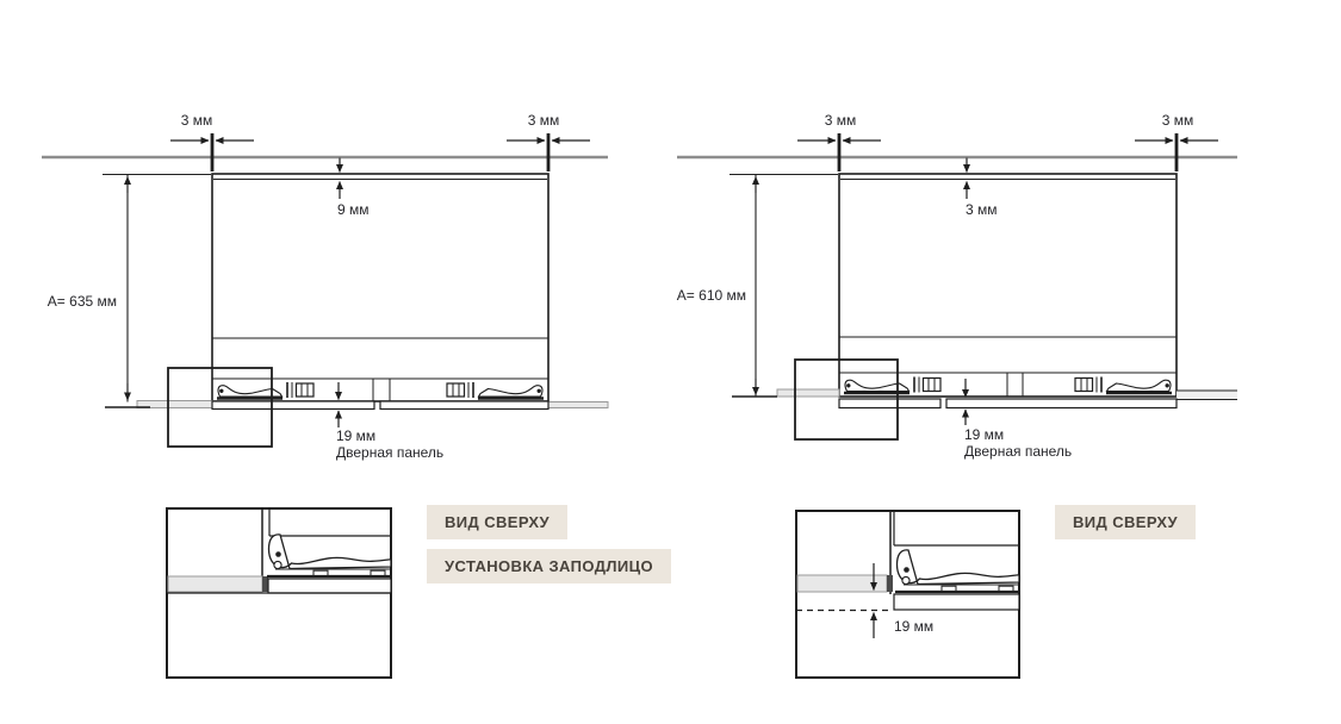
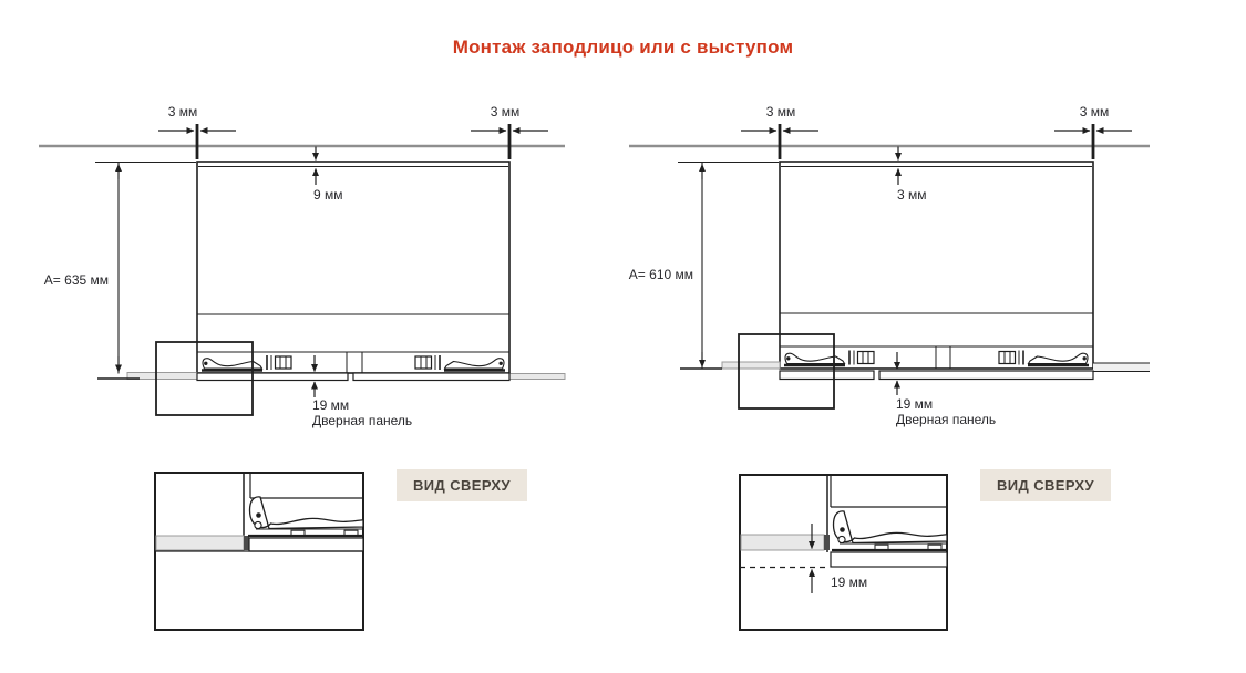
+ Монтаж заподлицо или с выступом
  3 мм
  3 мм
  9 мм
  A= 635 мм
  19 мм
  Дверная панель
  3 мм
  3 мм
  3 мм
  A= 610 мм
  19 мм
  Дверная панель
  19 мм
  ВИД СВЕРХУ
- УСТАНОВКА ЗАПОДЛИЦО
  ВИД СВЕРХУ
